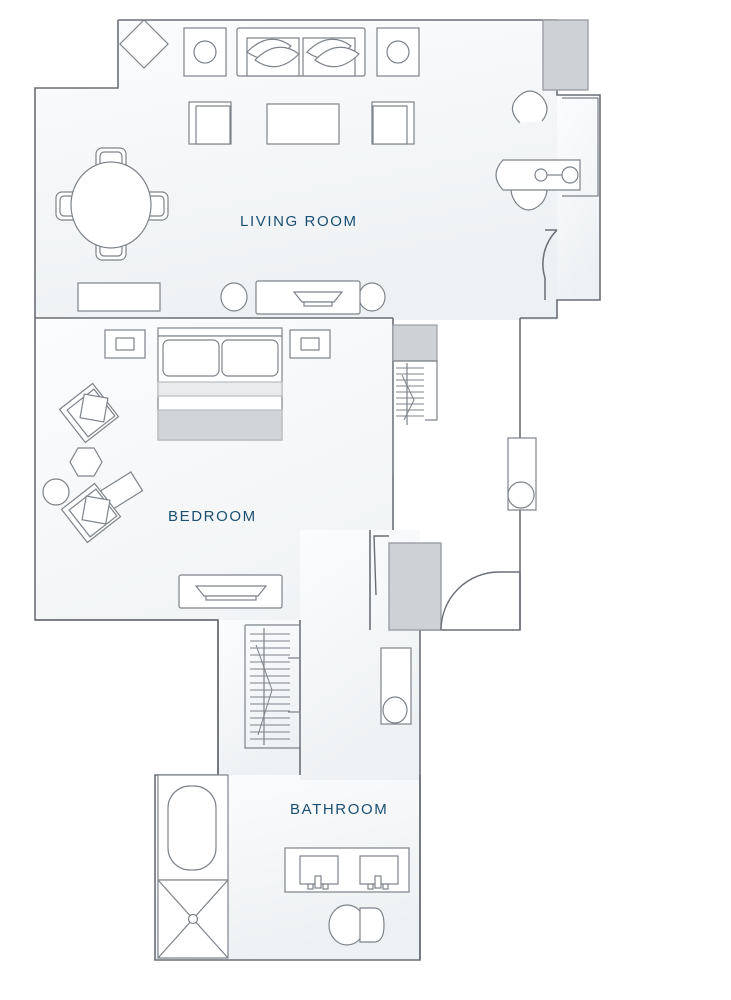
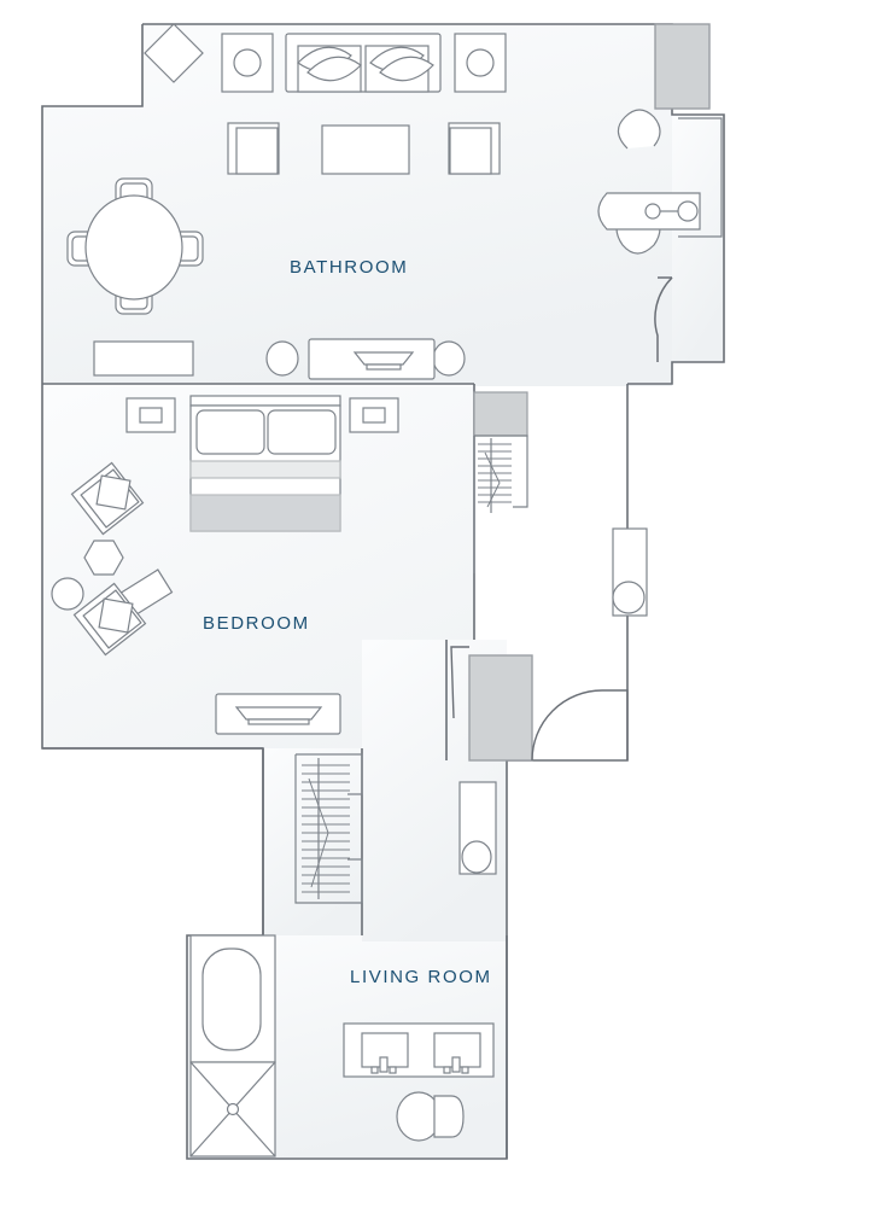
- LIVING ROOM
+ BATHROOM
  BEDROOM
- BATHROOM
+ LIVING ROOM
